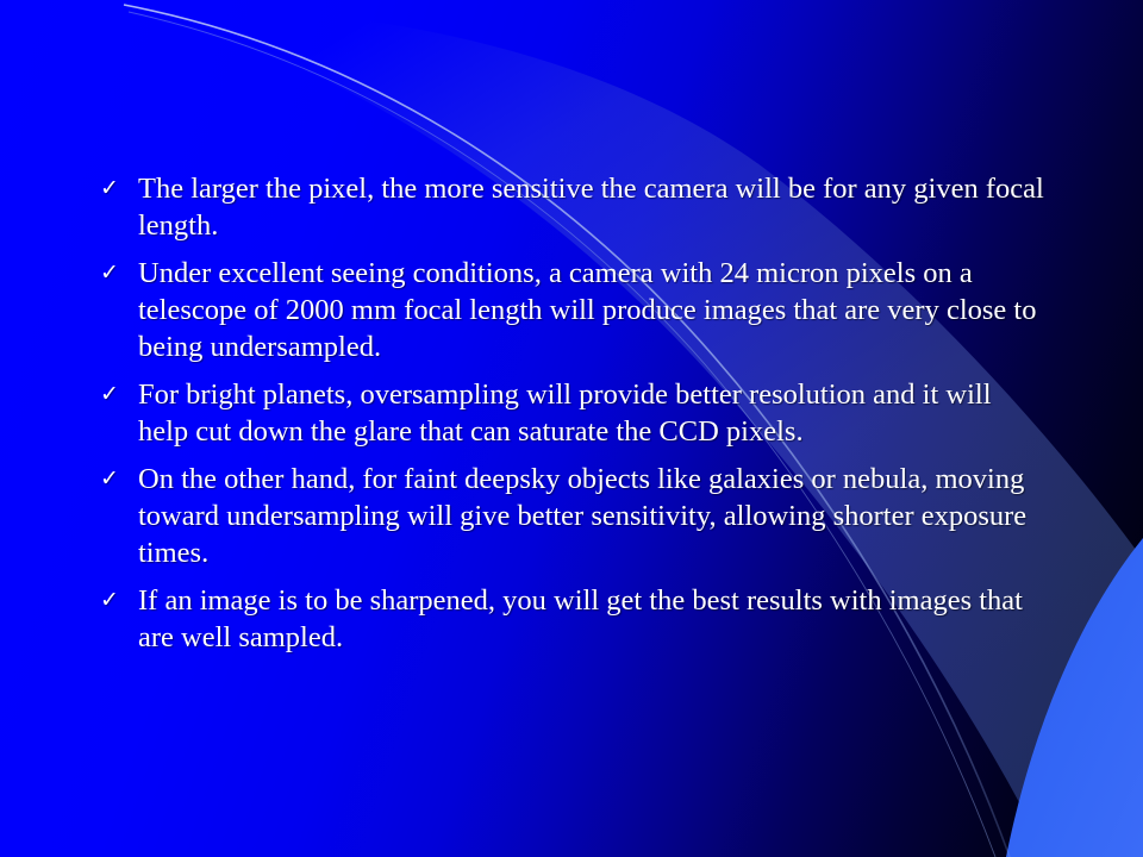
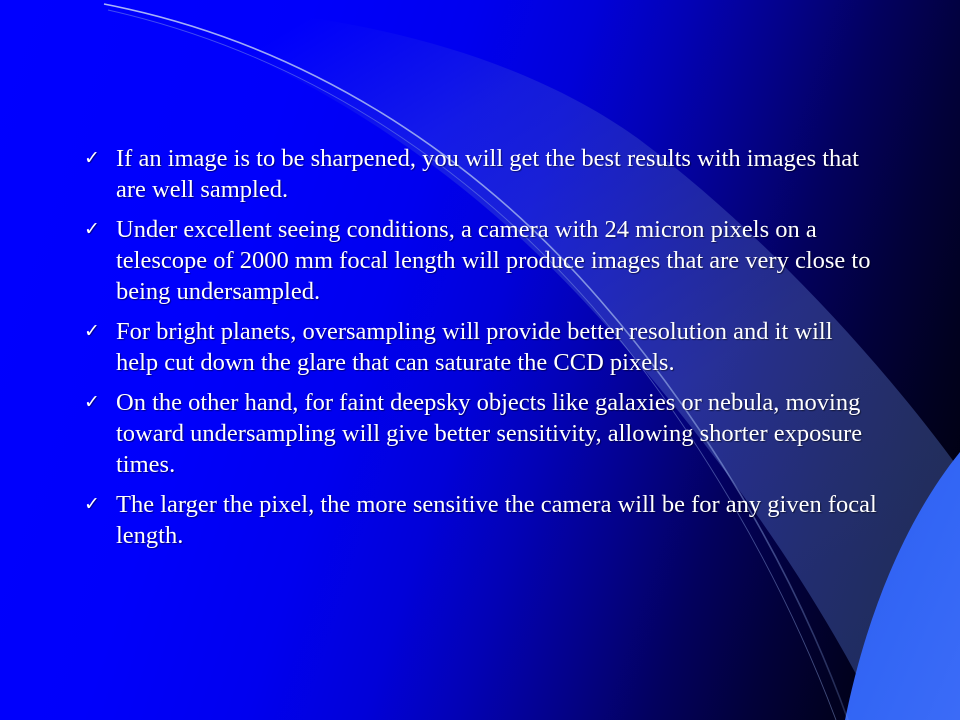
  ✓
- The larger the pixel, the more sensitive the camera will be for any given focal length.
+ If an image is to be sharpened, you will get the best results with images that are well sampled.
  ✓
  Under excellent seeing conditions, a camera with 24 micron pixels on a telescope of 2000 mm focal length will produce images that are very close to being undersampled.
  ✓
  For bright planets, oversampling will provide better resolution and it will help cut down the glare that can saturate the CCD pixels.
  ✓
  On the other hand, for faint deepsky objects like galaxies or nebula, moving toward undersampling will give better sensitivity, allowing shorter exposure times.
  ✓
- If an image is to be sharpened, you will get the best results with images that are well sampled.
+ The larger the pixel, the more sensitive the camera will be for any given focal length.
